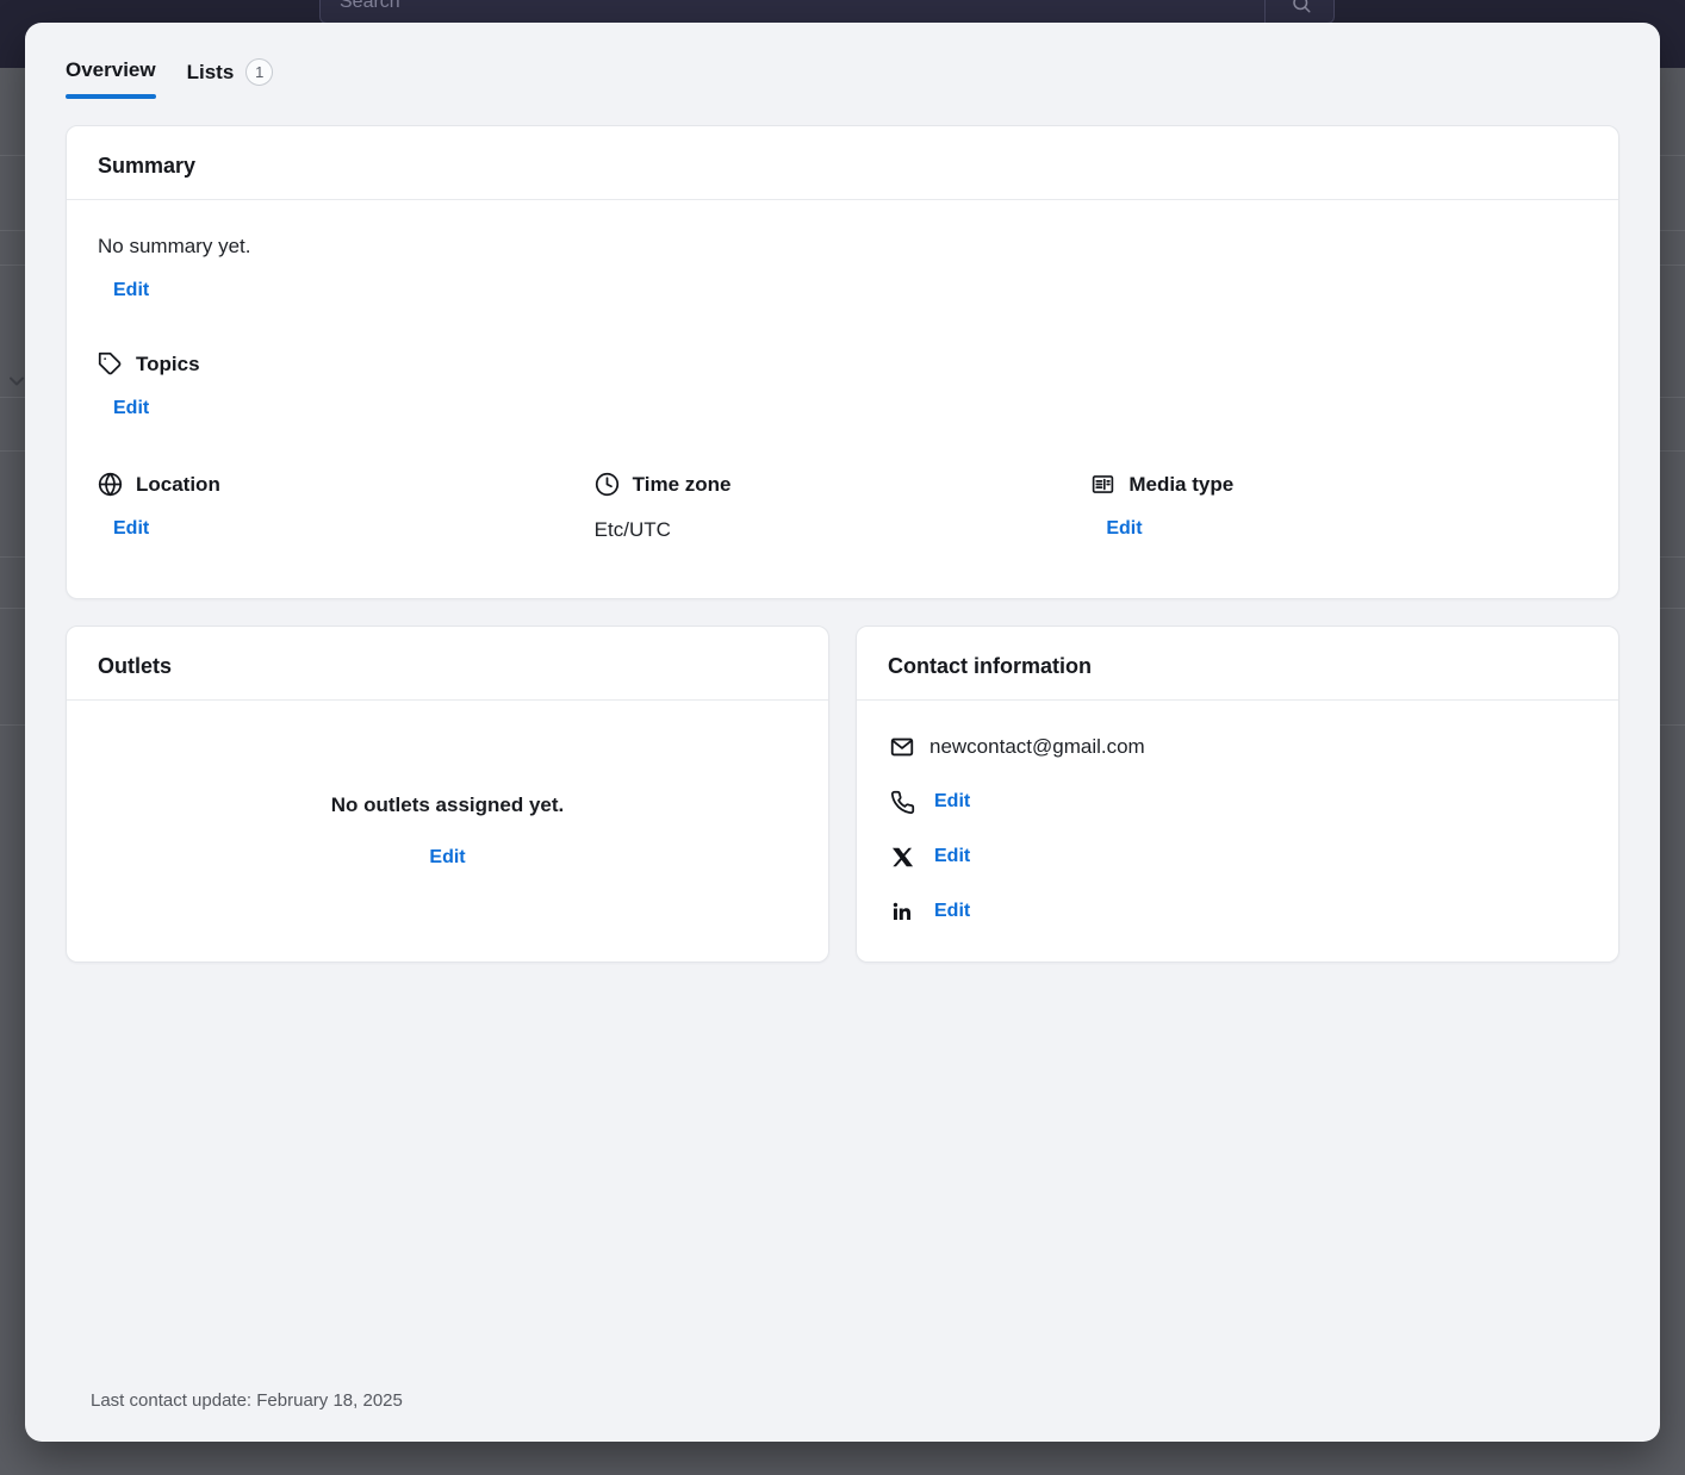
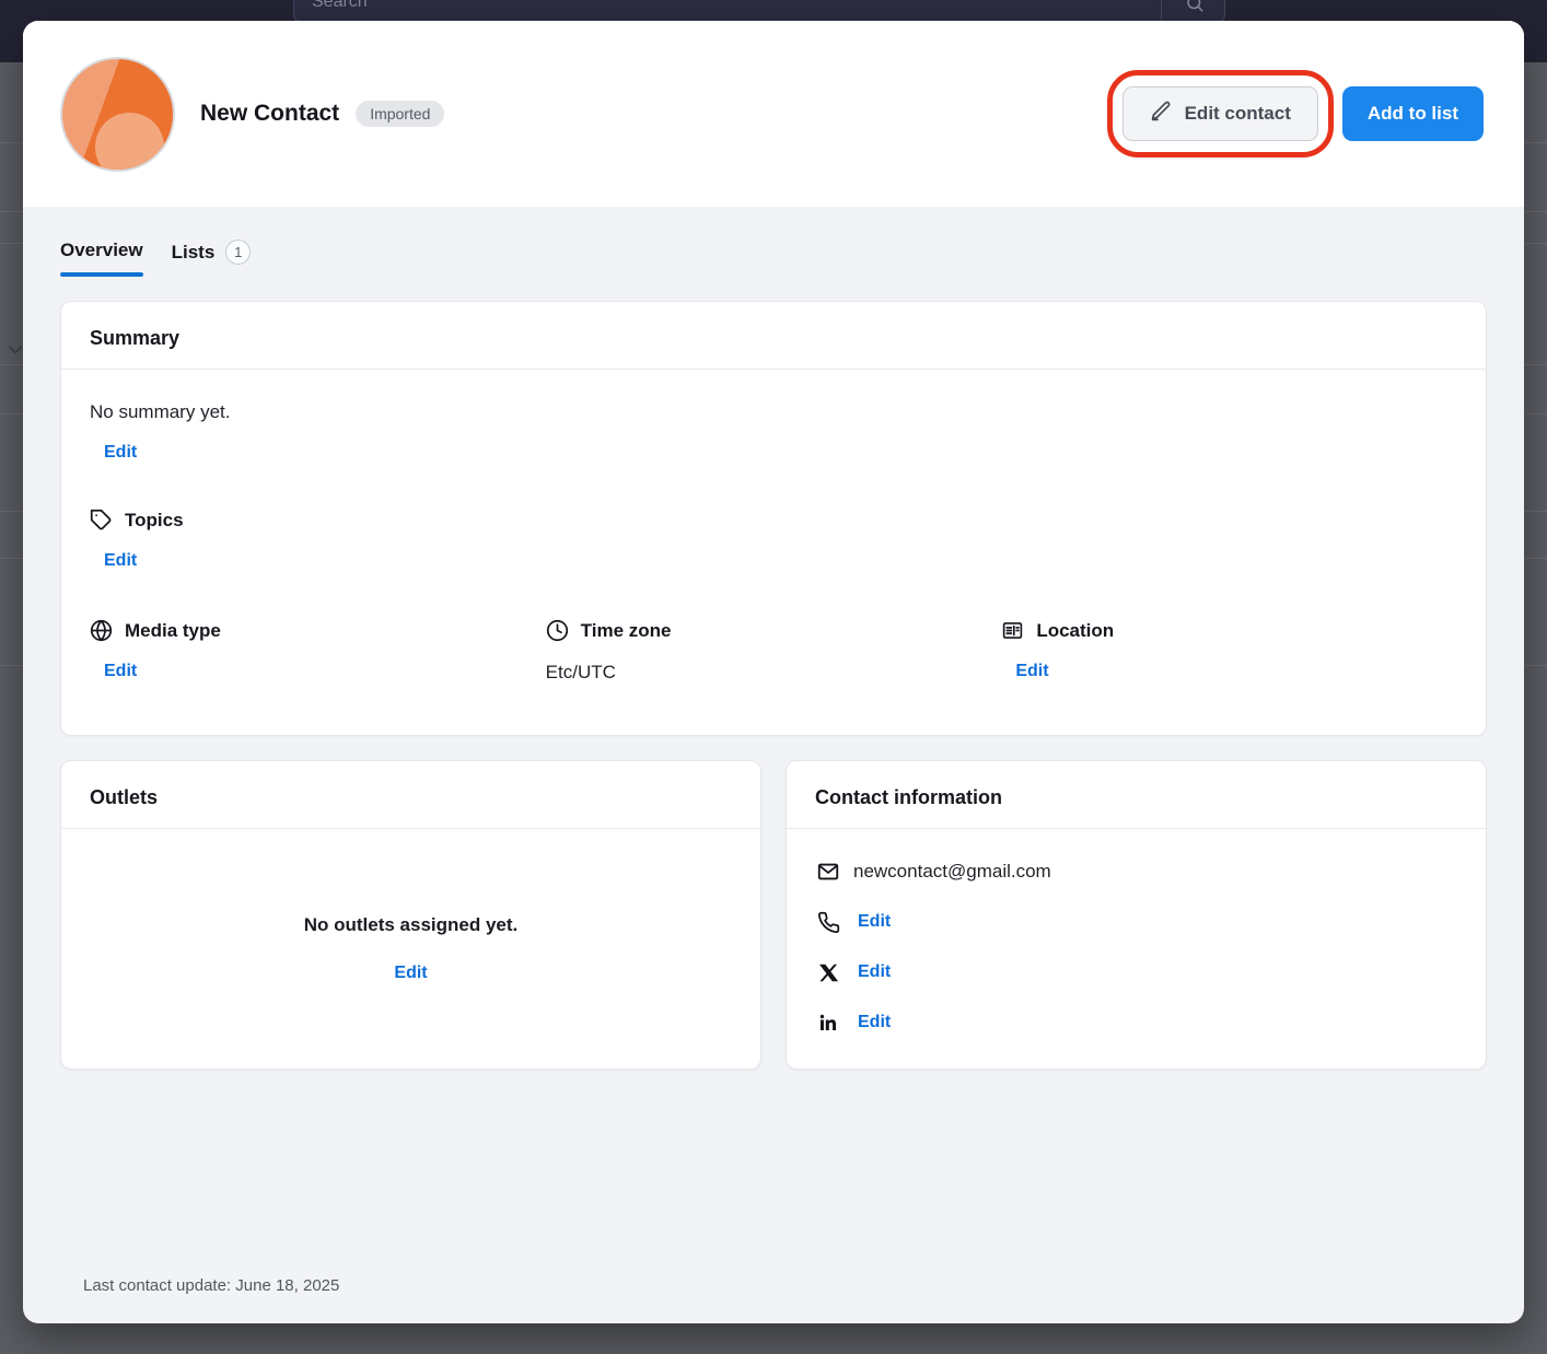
  Search
+ New Contact
+ Imported
+ Edit contact
+ Add to list
  Overview
  Lists
  1
  Summary
  No summary yet.
  Edit
  Topics
  Edit
- Location
+ Media type
  Edit
  Time zone
  Etc/UTC
- Media type
+ Location
  Edit
  Outlets
  No outlets assigned yet.
  Edit
  Contact information
  newcontact@gmail.com
  Edit
  Edit
  Edit
- Last contact update: February 18, 2025
+ Last contact update: June 18, 2025
